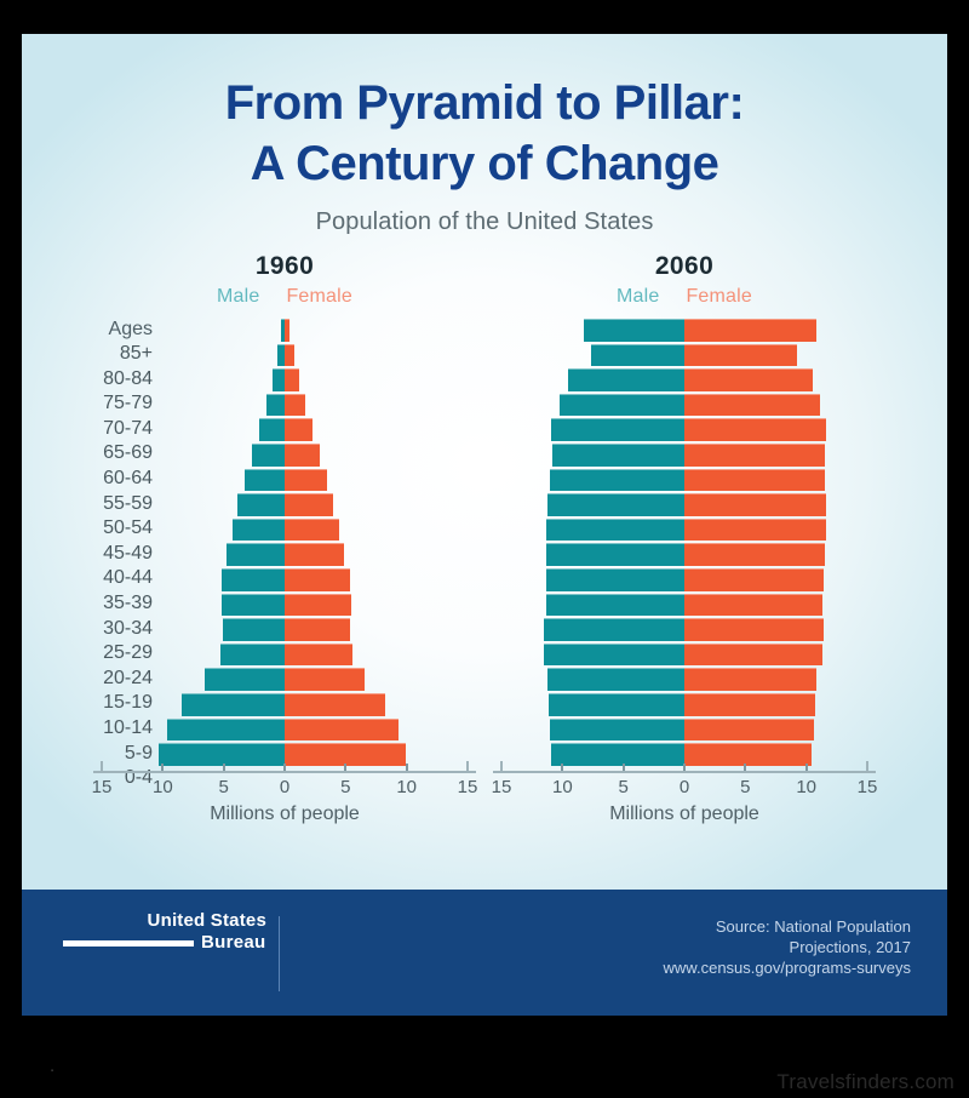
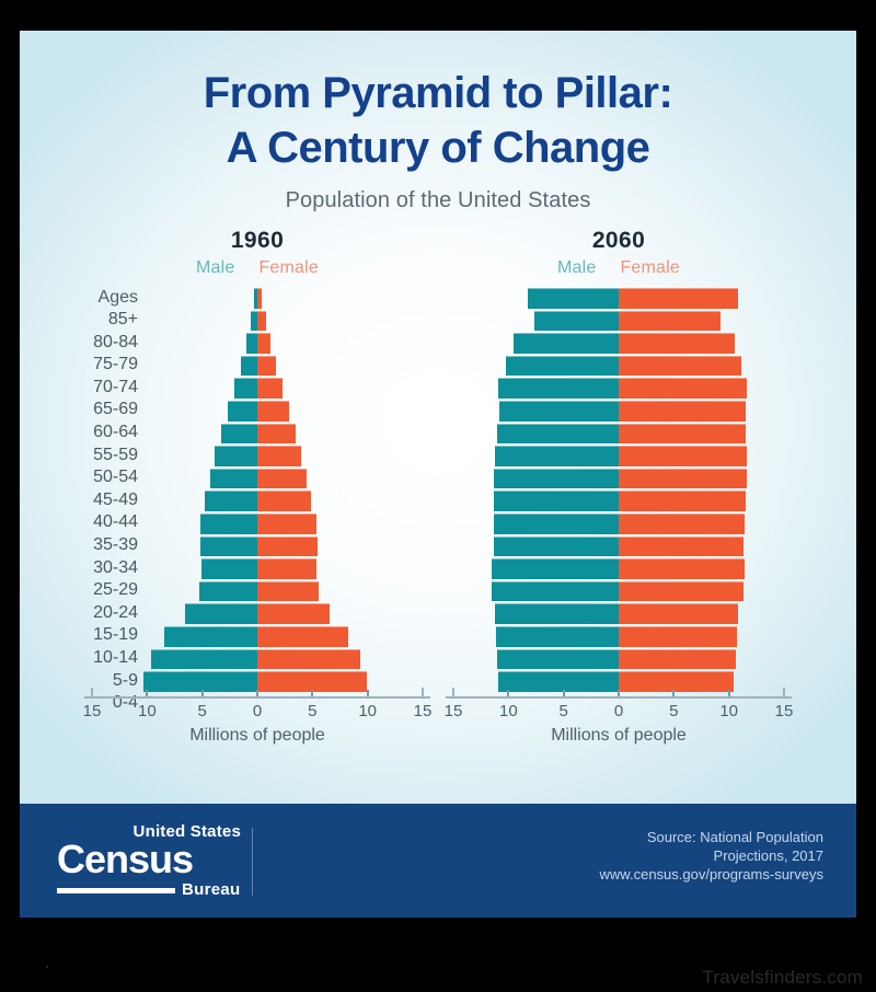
  From Pyramid to Pillar:
  A Century of Change
  Population of the United States
  Ages
  85+
  80-84
  75-79
  70-74
  65-69
  60-64
  55-59
  50-54
  45-49
  40-44
  35-39
  30-34
  25-29
  20-24
  15-19
  10-14
  5-9
  0-4
  1960
  Male Female
  15
  10
  5
  0
  5
  10
  15
  Millions of people
  2060
  Male Female
  15
  10
  5
  0
  5
  10
  15
  Millions of people
  United States
+ Census
  Bureau
  Source: National Population
  Projections, 2017
  www.census.gov/programs-surveys
  .
  Travelsfinders.com
